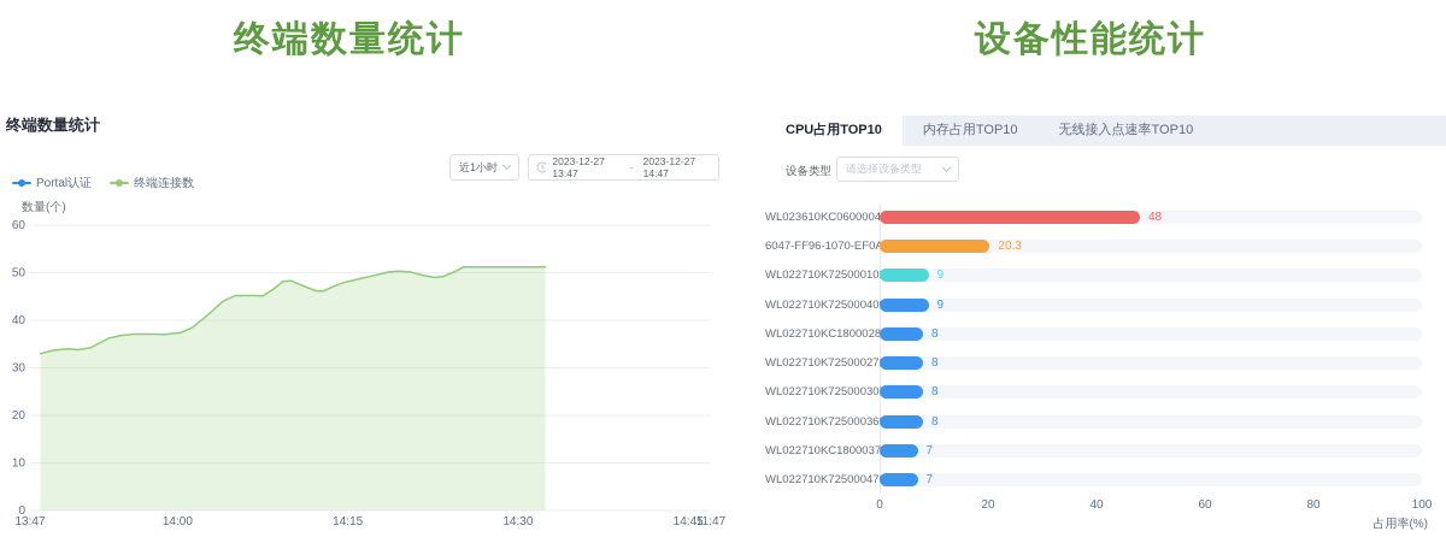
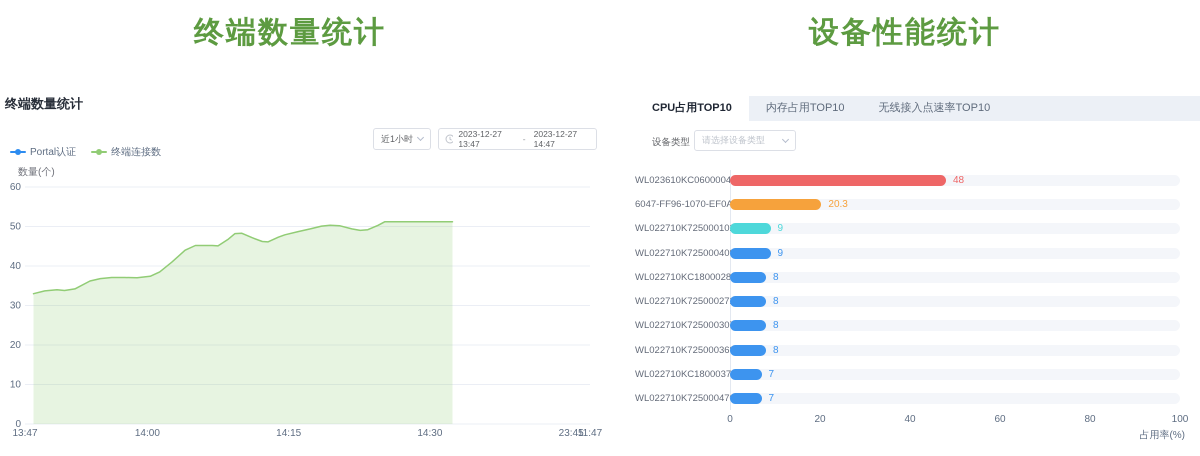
  终端数量统计
  设备性能统计
  终端数量统计
  近1小时
  2023-12-27 13:47
  -
  2023-12-27 14:47
  Portal认证
  终端连接数
  数量(个)
  0
  10
  20
  30
  40
  50
  60
  13:47
  14:00
  14:15
  14:30
- 14:45
+ 23:45
  11:47
  CPU占用TOP10
  内存占用TOP10
  无线接入点速率TOP10
  设备类型
  请选择设备类型
  WL023610KC0600004
  48
  6047-FF96-1070-EF0
  20.3
  WL022710K72500010
  9
  WL022710K72500040
  9
  WL022710KC1800028
  8
  WL022710K72500027
  8
  WL022710K72500030
  8
  WL022710K72500036
  8
  WL022710KC1800037
  7
  WL022710K72500047
  7
  0
  20
  40
  60
  80
  100
  占用率(%)
